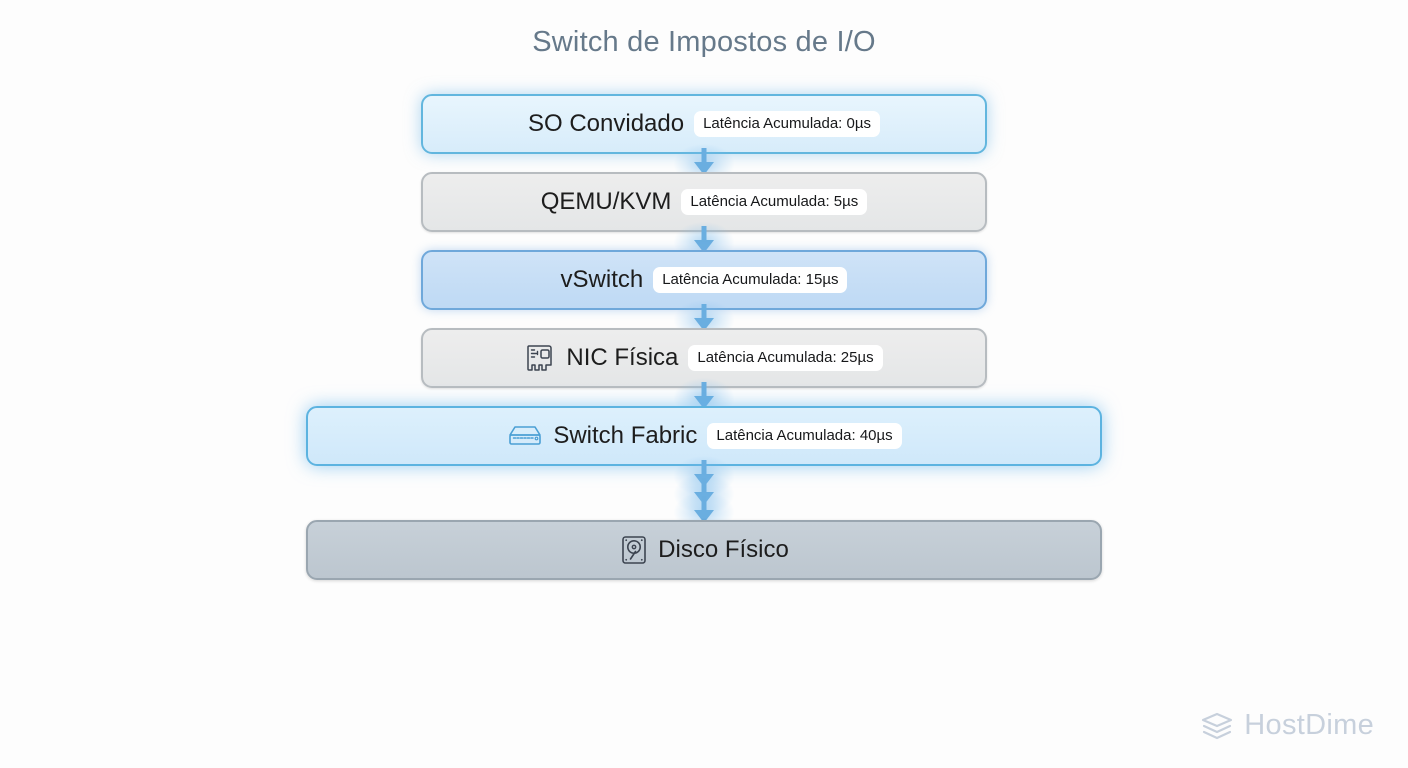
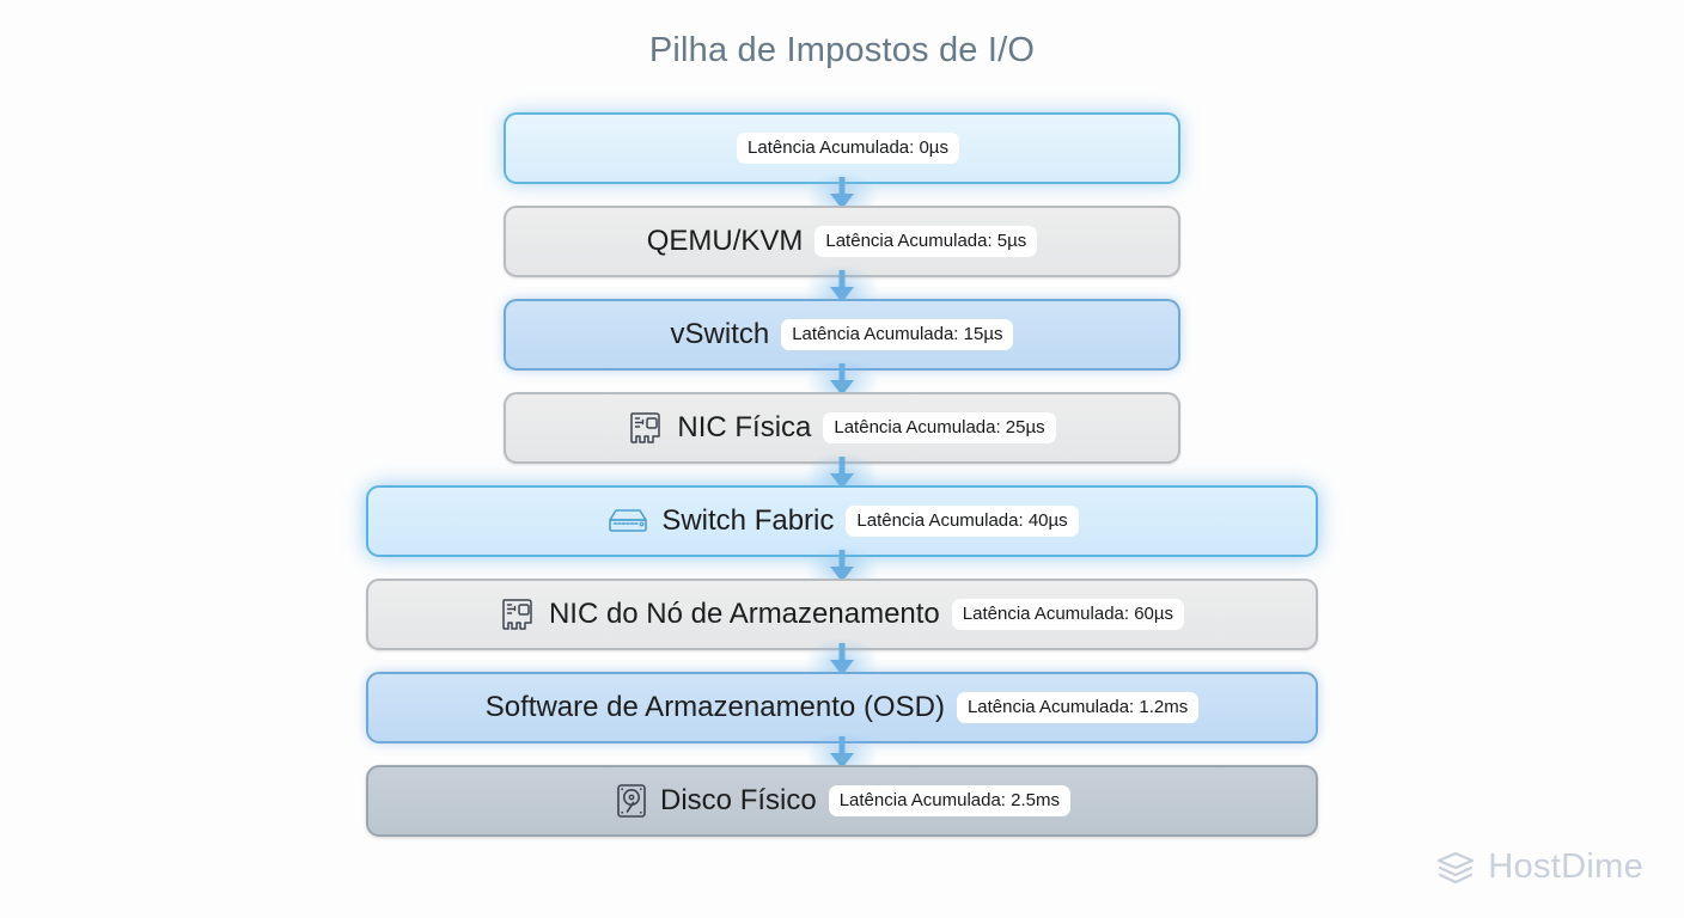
- Switch de Impostos de I/O
+ Pilha de Impostos de I/O
- SO Convidado
  Latência Acumulada: 0µs
  QEMU/KVM
  Latência Acumulada: 5µs
  vSwitch
  Latência Acumulada: 15µs
  NIC Física
  Latência Acumulada: 25µs
  Switch Fabric
  Latência Acumulada: 40µs
+ NIC do Nó de Armazenamento
+ Latência Acumulada: 60µs
+ Software de Armazenamento (OSD)
+ Latência Acumulada: 1.2ms
  Disco Físico
+ Latência Acumulada: 2.5ms
  HostDime
